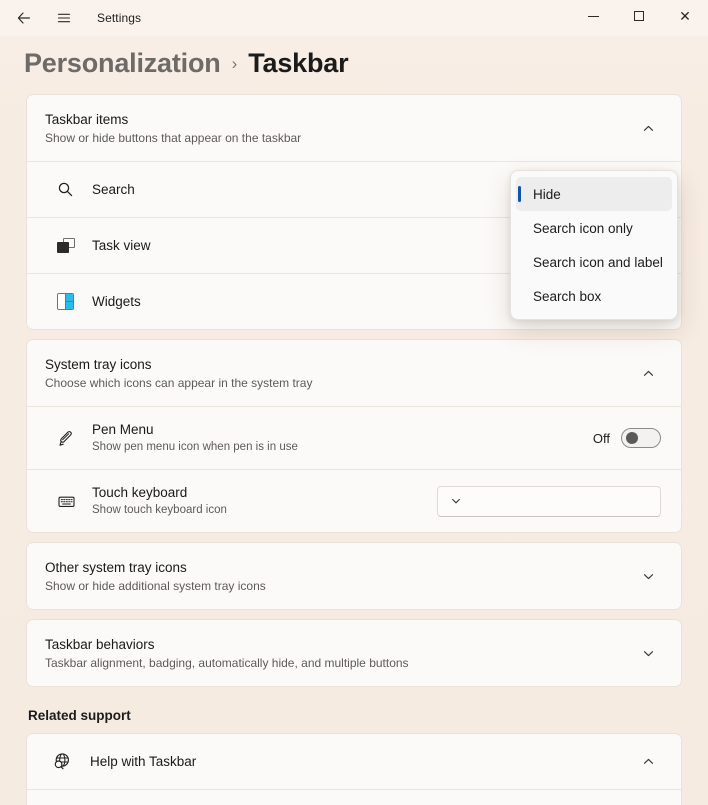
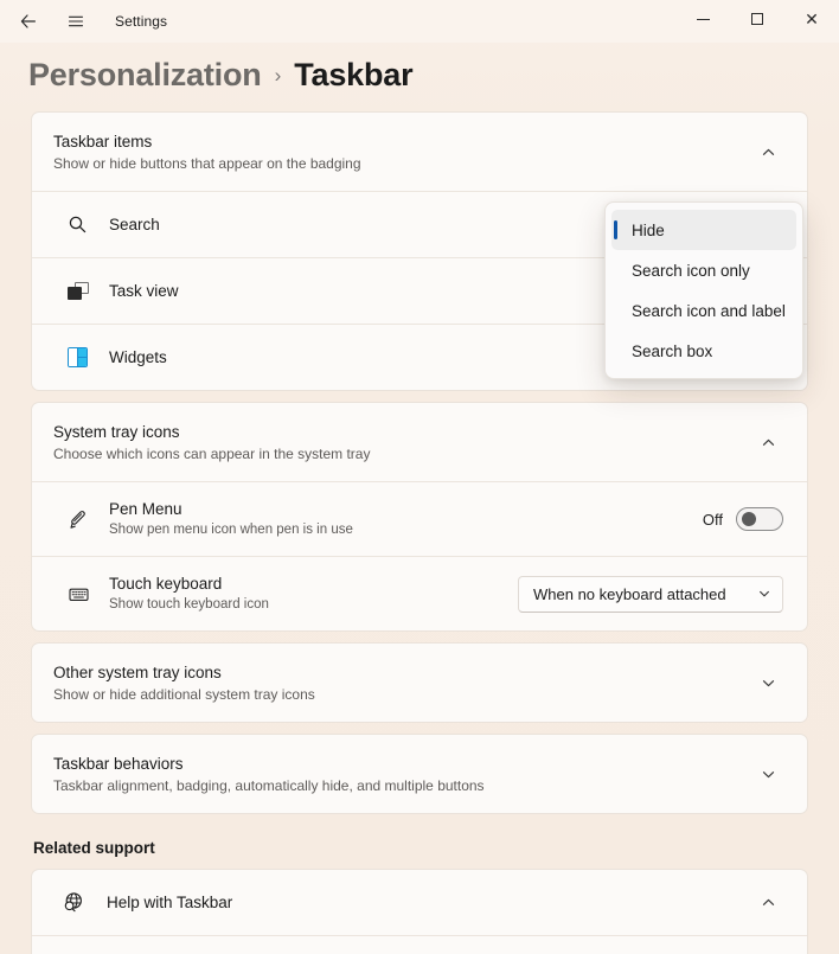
  Settings
  ✕
  Personalization
  ›
  Taskbar
  Taskbar items
- Show or hide buttons that appear on the taskbar
+ Show or hide buttons that appear on the badging
  Search
  Task view
  Widgets
  System tray icons
  Choose which icons can appear in the system tray
  Pen Menu
  Show pen menu icon when pen is in use
  Off
  Touch keyboard
  Show touch keyboard icon
+ When no keyboard attached
  Other system tray icons
  Show or hide additional system tray icons
  Taskbar behaviors
  Taskbar alignment, badging, automatically hide, and multiple buttons
  Related support
  Help with Taskbar
  Hide
  Search icon only
  Search icon and label
  Search box
